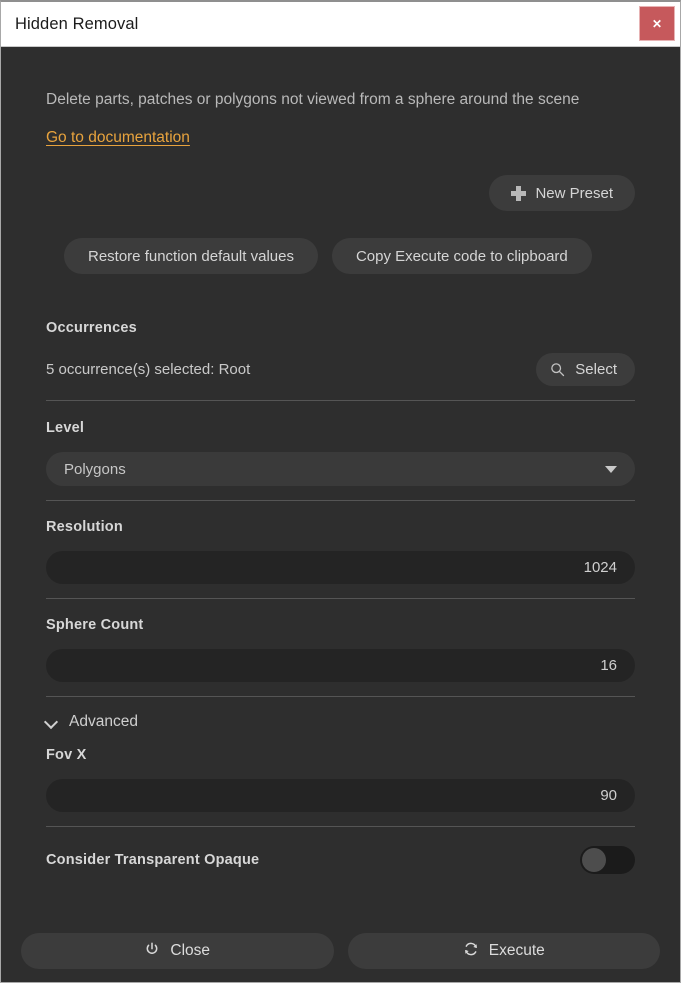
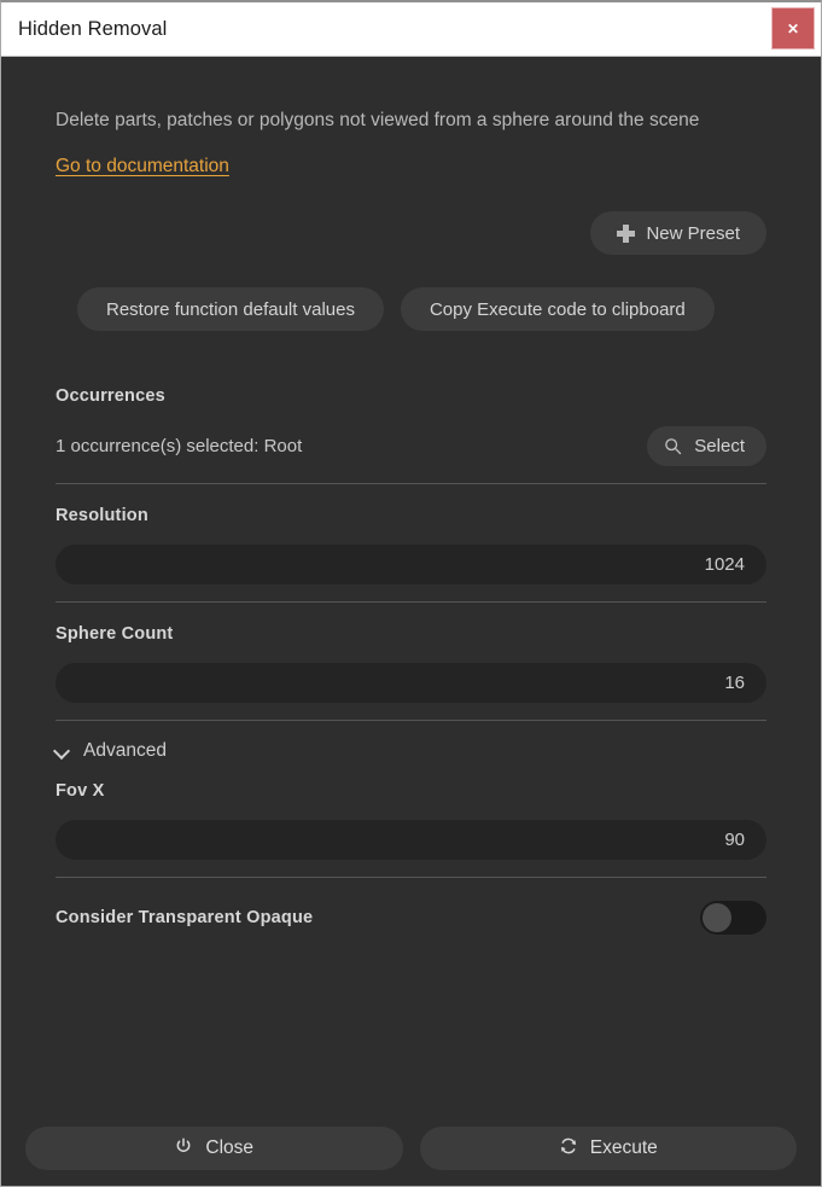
  Hidden Removal
  ✕
  Delete parts, patches or polygons not viewed from a sphere around the scene
  Go to documentation
  New Preset
  Restore function default values
  Copy Execute code to clipboard
  Occurrences
- 5 occurrence(s) selected: Root
+ 1 occurrence(s) selected: Root
  Select
- Level
- Polygons
  Resolution
  1024
  Sphere Count
  16
  Advanced
  Fov X
  90
  Consider Transparent Opaque
  Close
  Execute
